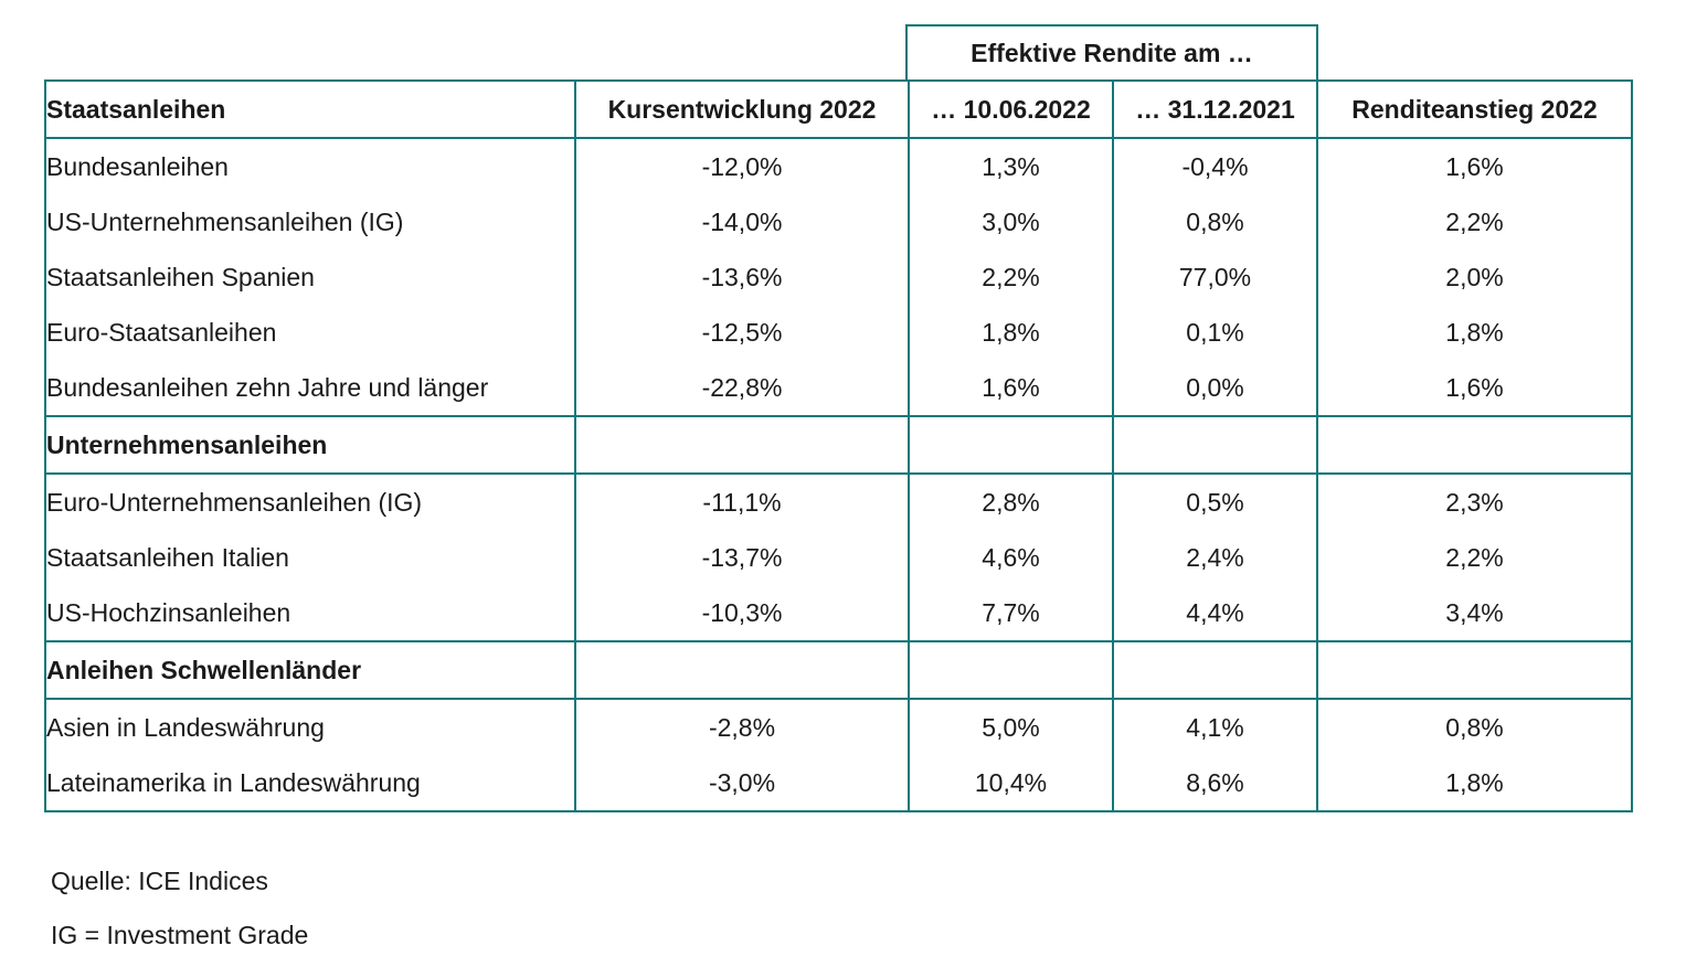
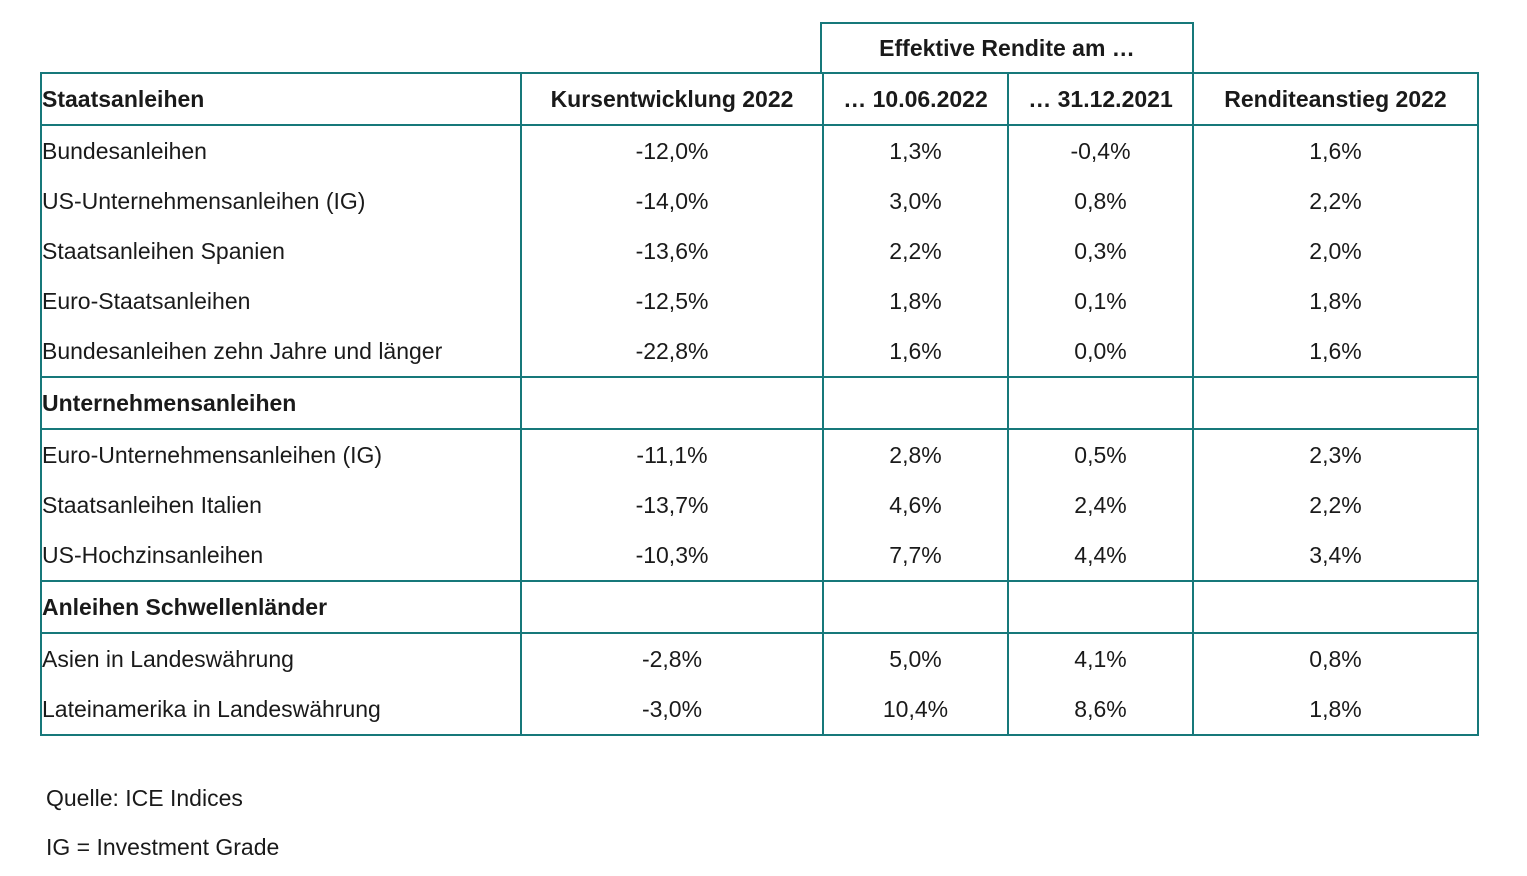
  Effektive Rendite am …
  Staatsanleihen	Kursentwicklung 2022	… 10.06.2022	… 31.12.2021	Renditeanstieg 2022
  Bundesanleihen	-12,0%	1,3%	-0,4%	1,6%
  US-Unternehmensanleihen (IG)	-14,0%	3,0%	0,8%	2,2%
- Staatsanleihen Spanien	-13,6%	2,2%	77,0%	2,0%
+ Staatsanleihen Spanien	-13,6%	2,2%	0,3%	2,0%
  Euro-Staatsanleihen	-12,5%	1,8%	0,1%	1,8%
  Bundesanleihen zehn Jahre und länger	-22,8%	1,6%	0,0%	1,6%
  Unternehmensanleihen
  Euro-Unternehmensanleihen (IG)	-11,1%	2,8%	0,5%	2,3%
  Staatsanleihen Italien	-13,7%	4,6%	2,4%	2,2%
  US-Hochzinsanleihen	-10,3%	7,7%	4,4%	3,4%
  Anleihen Schwellenländer
  Asien in Landeswährung	-2,8%	5,0%	4,1%	0,8%
  Lateinamerika in Landeswährung	-3,0%	10,4%	8,6%	1,8%
  Quelle: ICE Indices
  IG = Investment Grade
